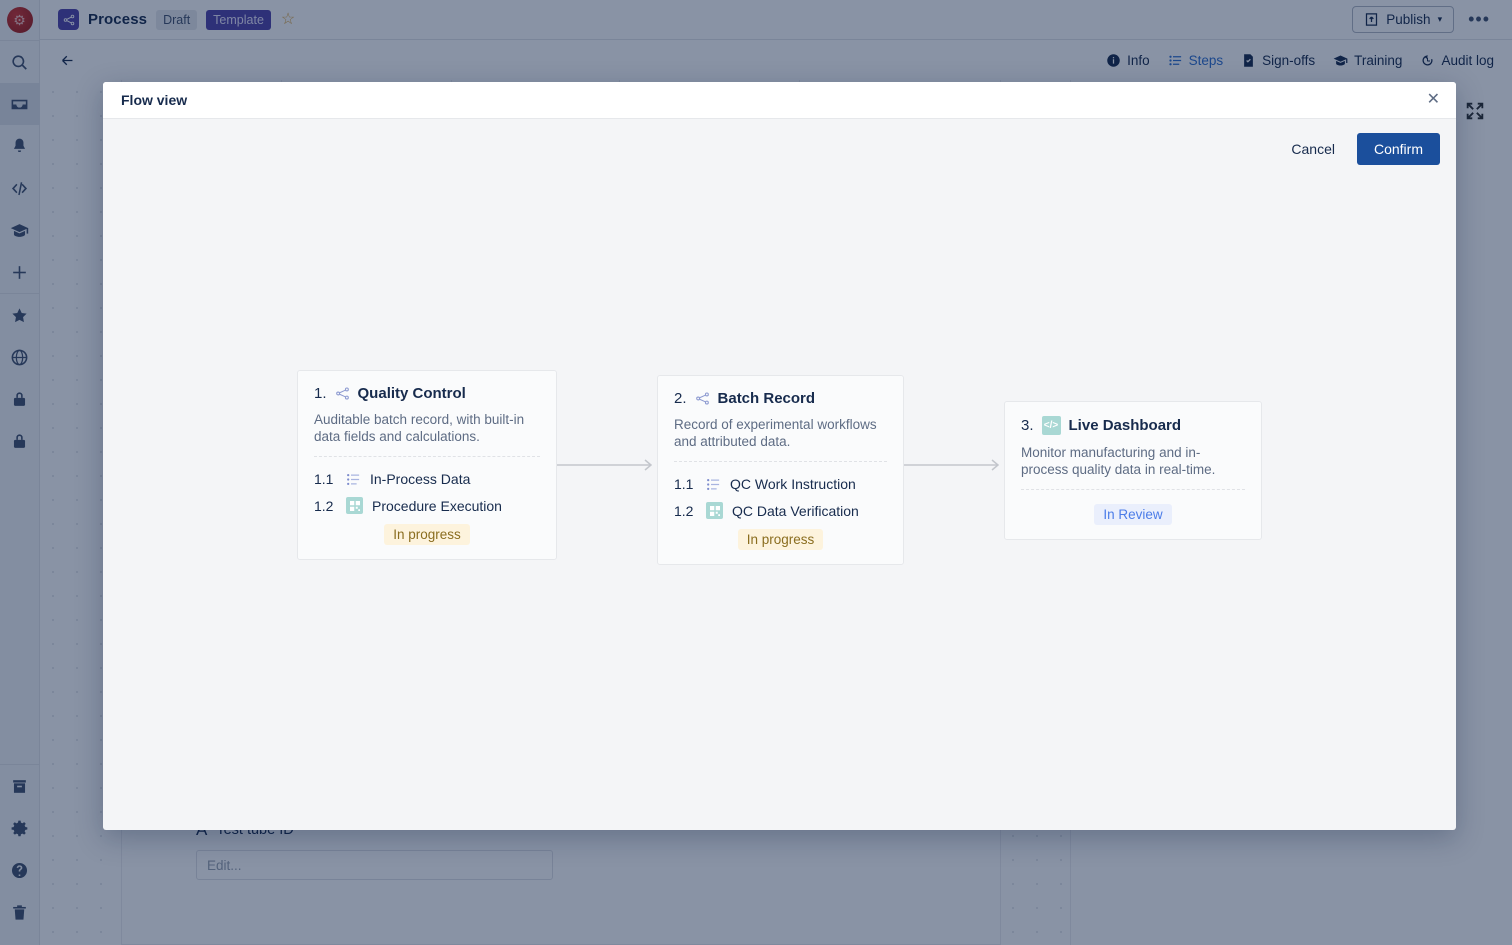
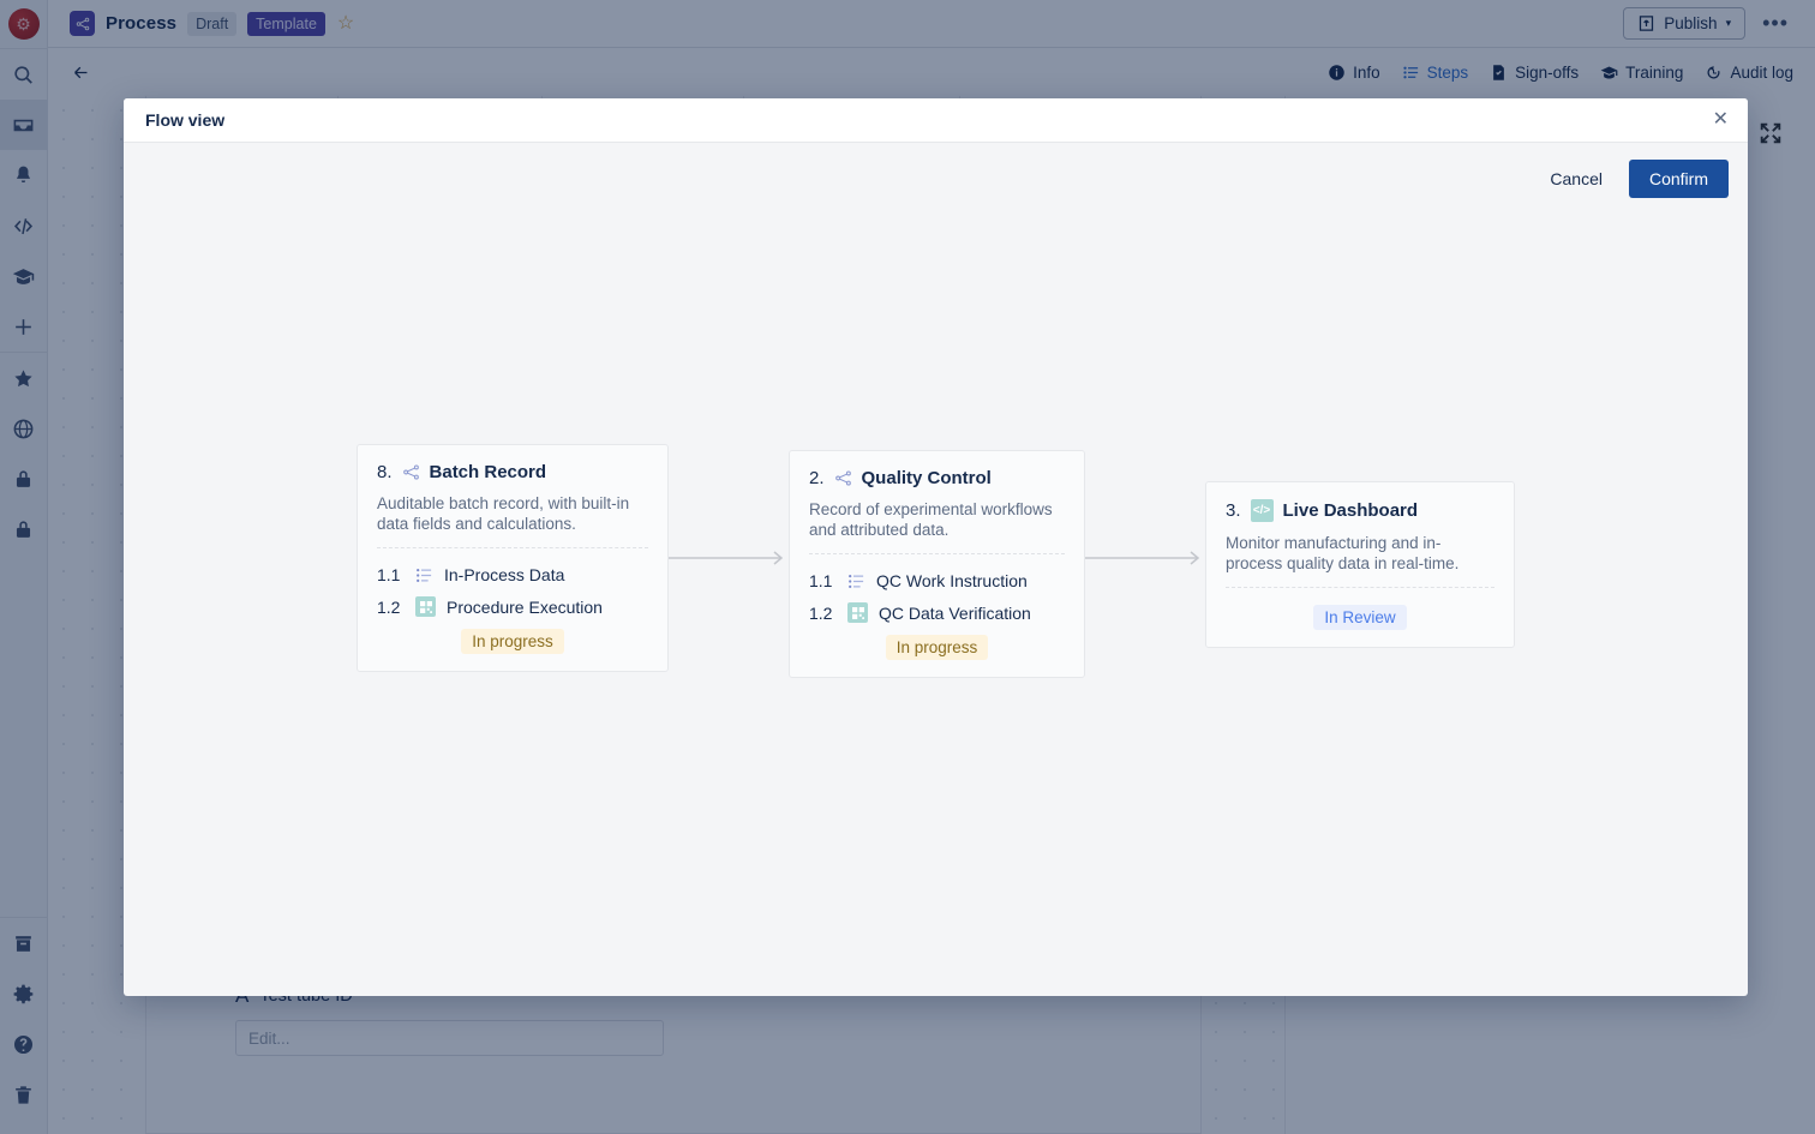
  Process
  Draft
  Template
  ☆
  Publish
  ▾
  •••
  Info
  Steps
  Sign-offs
  Training
  Audit log
  Test tube ID
  Edit...
  ⚙
  Flow view
  ✕
  Cancel
  Confirm
- 1.
+ 8.
- Quality Control
+ Batch Record
  Auditable batch record, with built-in data fields and calculations.
  1.1
  In-Process Data
  1.2
  Procedure Execution
  In progress
  2.
- Batch Record
+ Quality Control
  Record of experimental workflows and attributed data.
  1.1
  QC Work Instruction
  1.2
  QC Data Verification
  In progress
  3.
  </>
  Live Dashboard
  Monitor manufacturing and in-process quality data in real-time.
  In Review
